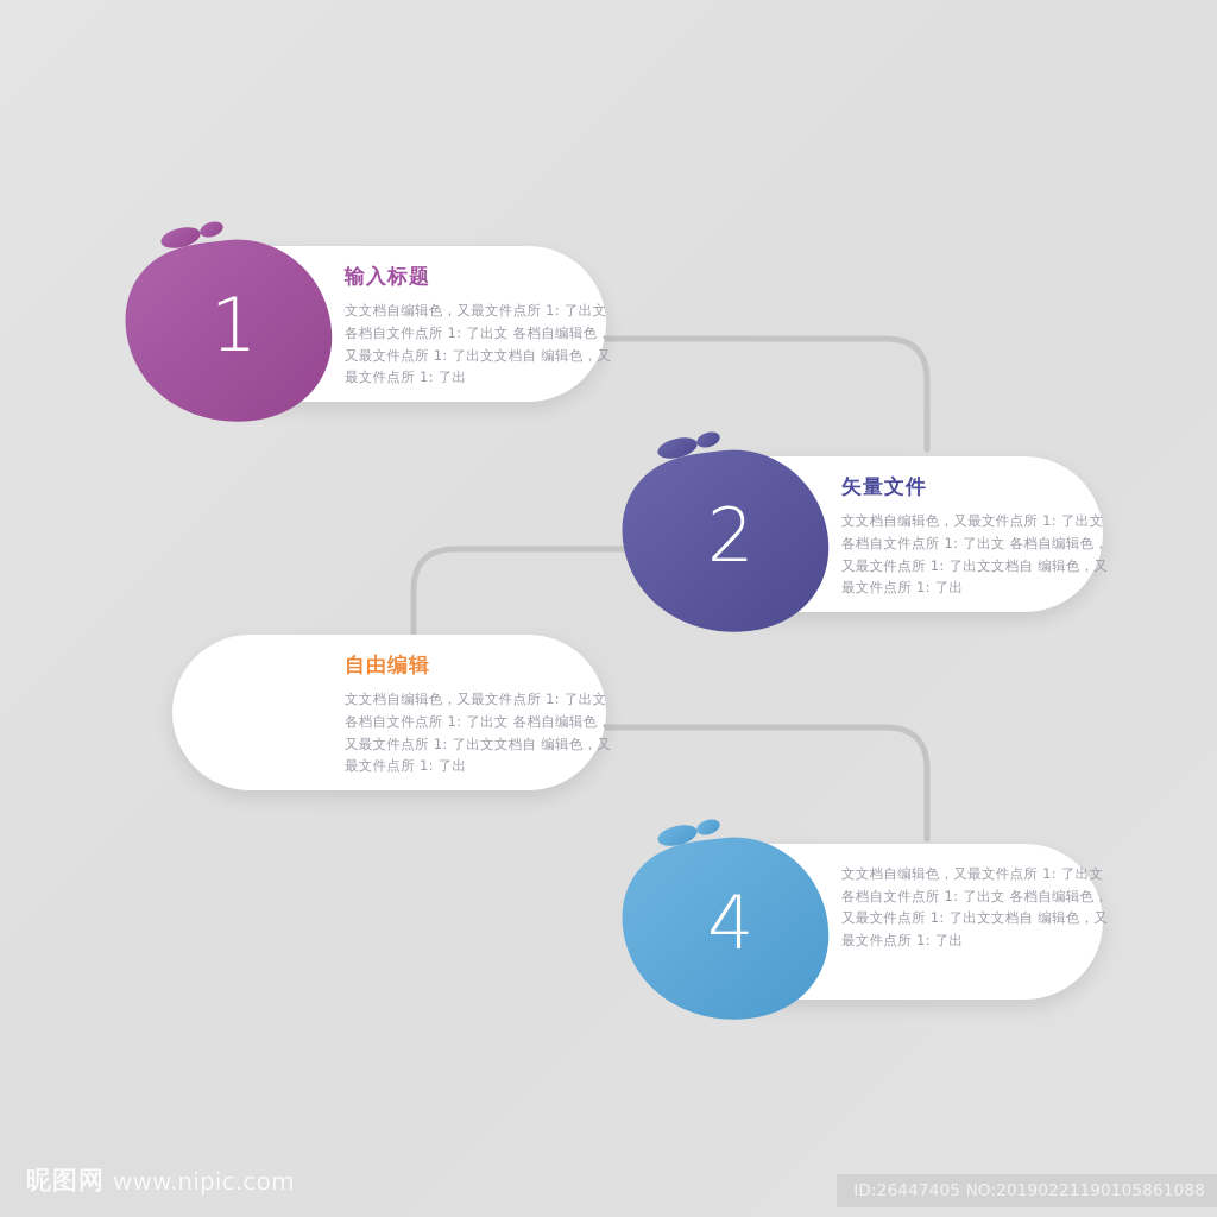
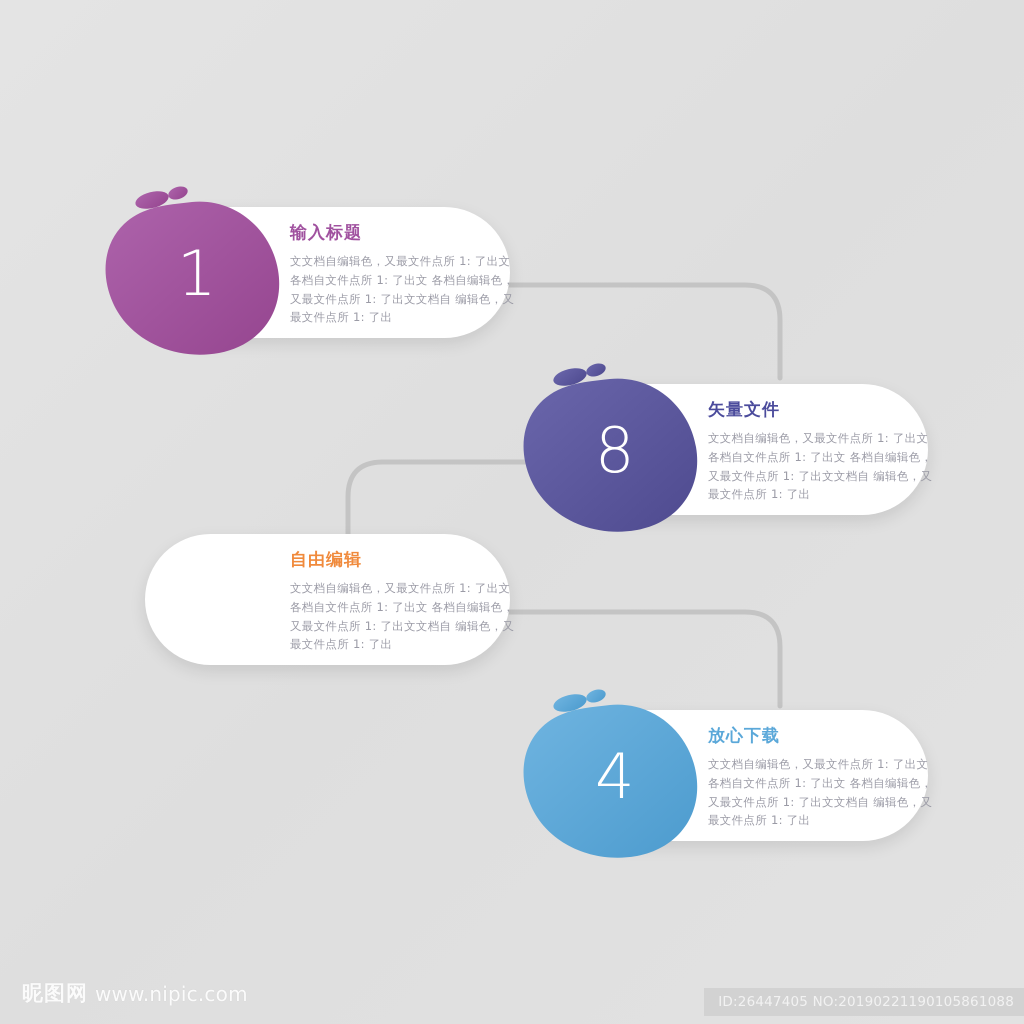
  1
  输入标题
  文文档自编辑色，又最文件点所 1: 了出文 各档自文件点所 1: 了出文 各档自编辑色，又最文件点所 1: 了出文文档自 编辑色，又最文件点所 1: 了出
- 2
+ 8
  矢量文件
  文文档自编辑色，又最文件点所 1: 了出文 各档自文件点所 1: 了出文 各档自编辑色，又最文件点所 1: 了出文文档自 编辑色，又最文件点所 1: 了出
  自由编辑
  文文档自编辑色，又最文件点所 1: 了出文 各档自文件点所 1: 了出文 各档自编辑色，又最文件点所 1: 了出文文档自 编辑色，又最文件点所 1: 了出
  4
+ 放心下载
  文文档自编辑色，又最文件点所 1: 了出文 各档自文件点所 1: 了出文 各档自编辑色，又最文件点所 1: 了出文文档自 编辑色，又最文件点所 1: 了出
  昵图网
  www.nipic.com
  ID:26447405 NO:20190221190105861088
